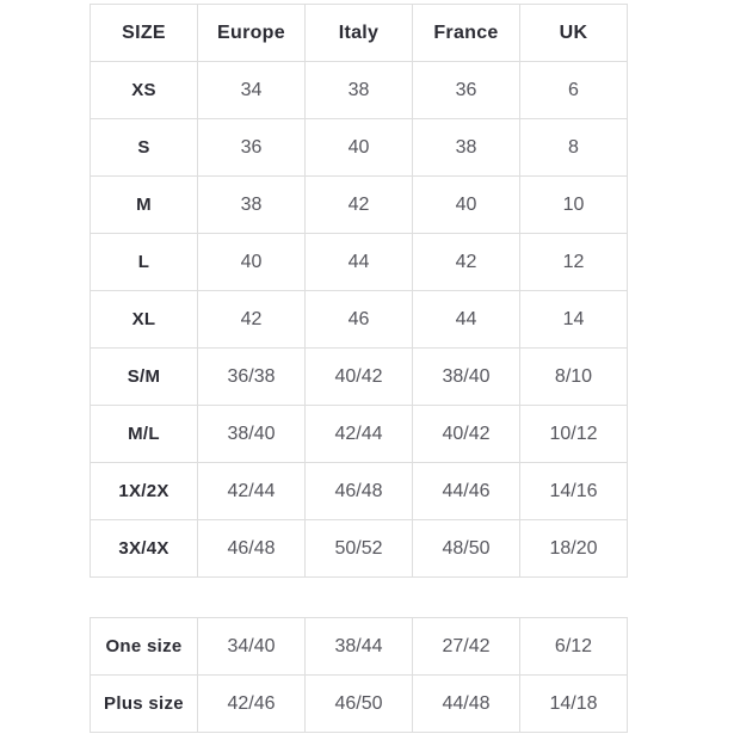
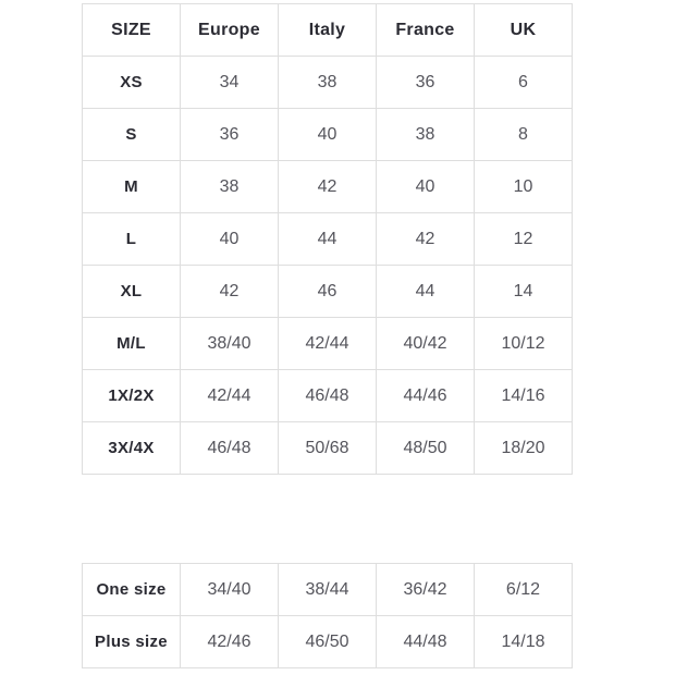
  SIZE	Europe	Italy	France	UK
  XS	34	38	36	6
  S	36	40	38	8
  M	38	42	40	10
  L	40	44	42	12
  XL	42	46	44	14
- S/M	36/38	40/42	38/40	8/10
  M/L	38/40	42/44	40/42	10/12
  1X/2X	42/44	46/48	44/46	14/16
- 3X/4X	46/48	50/52	48/50	18/20
+ 3X/4X	46/48	50/68	48/50	18/20
- One size	34/40	38/44	27/42	6/12
+ One size	34/40	38/44	36/42	6/12
  Plus size	42/46	46/50	44/48	14/18
